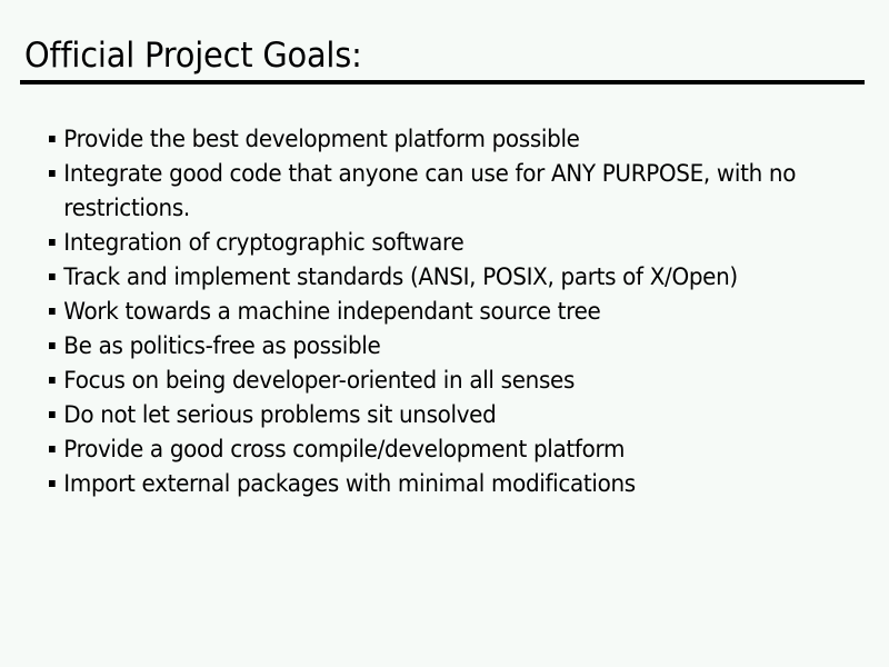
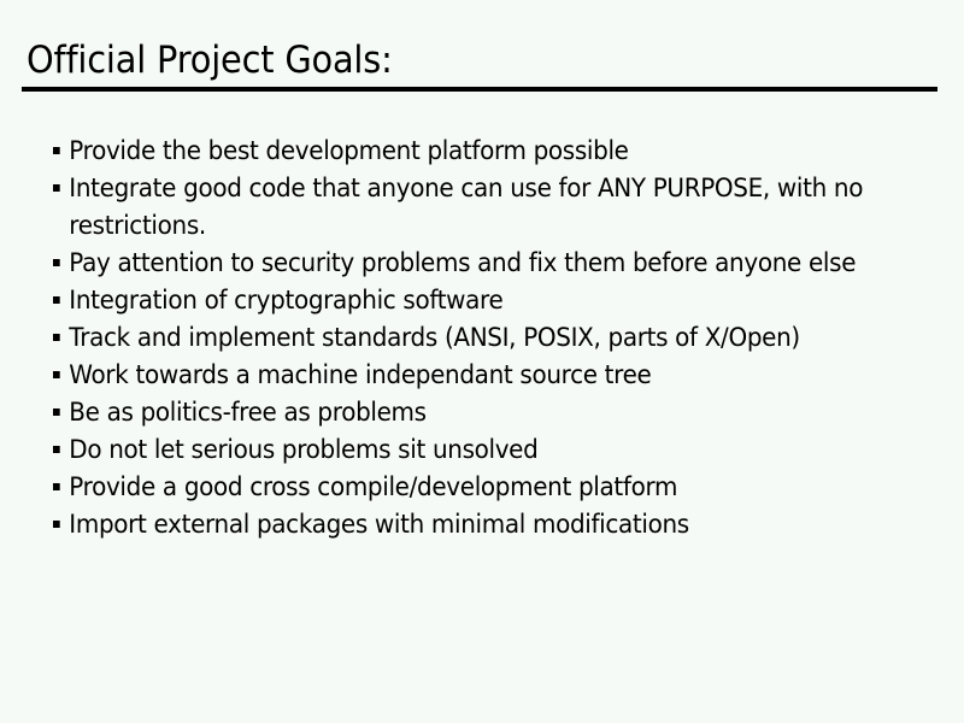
  Official Project Goals:
  Provide the best development platform possible
  Integrate good code that anyone can use for ANY PURPOSE, with no restrictions.
+ Pay attention to security problems and fix them before anyone else
  Integration of cryptographic software
  Track and implement standards (ANSI, POSIX, parts of X/Open)
  Work towards a machine independant source tree
- Be as politics-free as possible
+ Be as politics-free as problems
- Focus on being developer-oriented in all senses
  Do not let serious problems sit unsolved
  Provide a good cross compile/development platform
  Import external packages with minimal modifications
